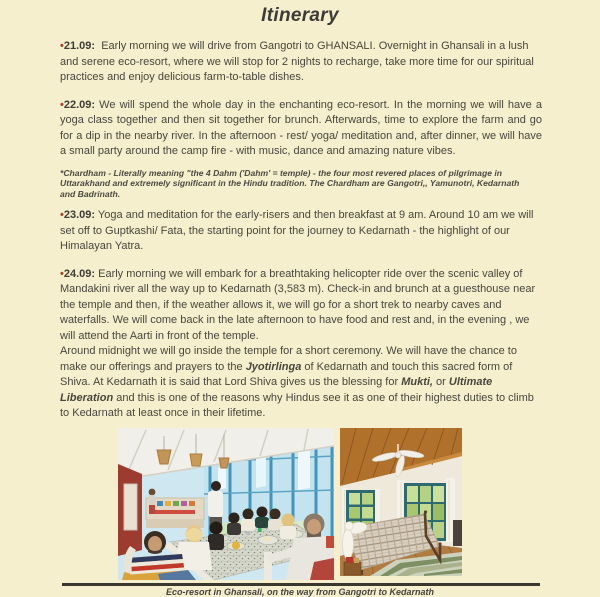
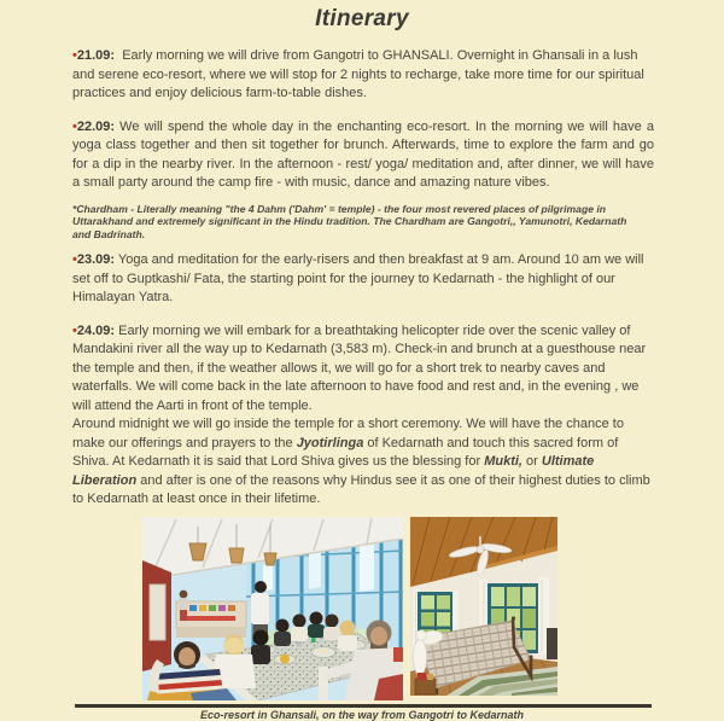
  Itinerary
  •21.09: Early morning we will drive from Gangotri to GHANSALI. Overnight in Ghansali in a lush and serene eco-resort, where we will stop for 2 nights to recharge, take more time for our spiritual practices and enjoy delicious farm-to-table dishes.
  •22.09: We will spend the whole day in the enchanting eco-resort. In the morning we will have a yoga class together and then sit together for brunch. Afterwards, time to explore the farm and go for a dip in the nearby river. In the afternoon - rest/ yoga/ meditation and, after dinner, we will have a small party around the camp fire - with music, dance and amazing nature vibes.
  *Chardham - Literally meaning "the 4 Dahm ('Dahm' = temple) - the four most revered places of pilgrimage in Uttarakhand and extremely significant in the Hindu tradition. The Chardham are Gangotri,, Yamunotri, Kedarnath and Badrinath.
  •23.09: Yoga and meditation for the early-risers and then breakfast at 9 am. Around 10 am we will set off to Guptkashi/ Fata, the starting point for the journey to Kedarnath - the highlight of our Himalayan Yatra.
  •24.09: Early morning we will embark for a breathtaking helicopter ride over the scenic valley of Mandakini river all the way up to Kedarnath (3,583 m). Check-in and brunch at a guesthouse near the temple and then, if the weather allows it, we will go for a short trek to nearby caves and waterfalls. We will come back in the late afternoon to have food and rest and, in the evening , we will attend the Aarti in front of the temple.
- Around midnight we will go inside the temple for a short ceremony. We will have the chance to make our offerings and prayers to the Jyotirlinga of Kedarnath and touch this sacred form of Shiva. At Kedarnath it is said that Lord Shiva gives us the blessing for Mukti, or Ultimate Liberation and this is one of the reasons why Hindus see it as one of their highest duties to climb to Kedarnath at least once in their lifetime.
+ Around midnight we will go inside the temple for a short ceremony. We will have the chance to make our offerings and prayers to the Jyotirlinga of Kedarnath and touch this sacred form of Shiva. At Kedarnath it is said that Lord Shiva gives us the blessing for Mukti, or Ultimate Liberation and after is one of the reasons why Hindus see it as one of their highest duties to climb to Kedarnath at least once in their lifetime.
  Eco-resort in Ghansali, on the way from Gangotri to Kedarnath
